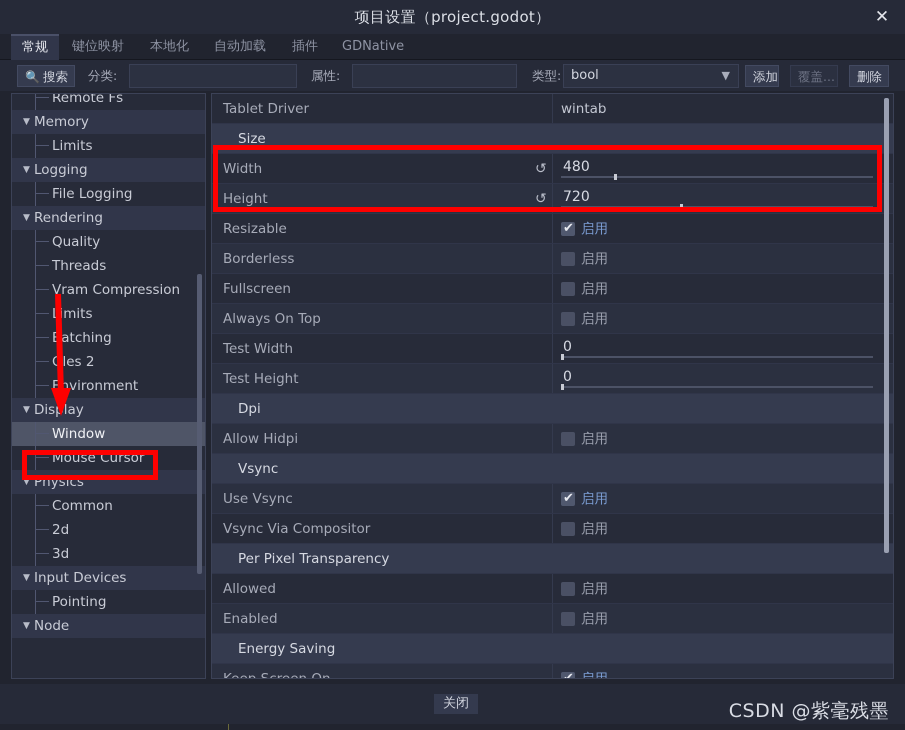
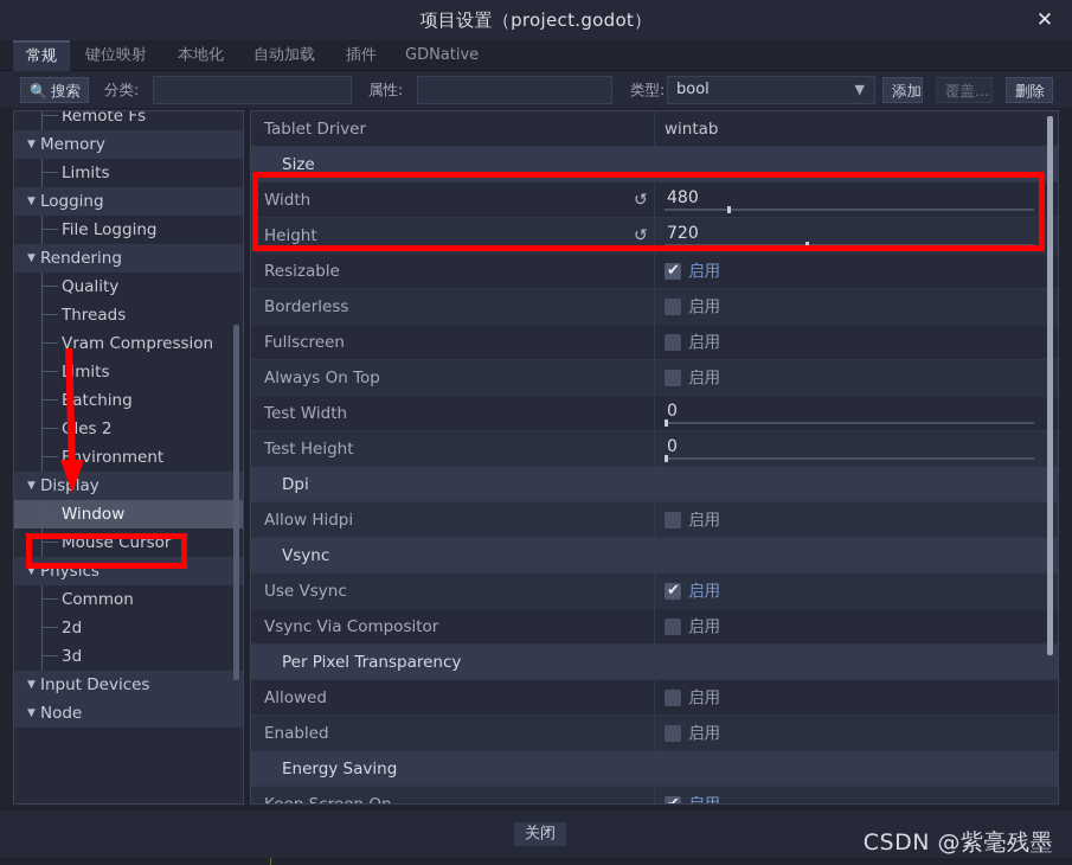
  项目设置（project.godot）
  ✕
  常规
  键位映射
  本地化
  自动加载
  插件
  GDNative
  🔍 搜索
  分类:
  属性:
  类型:
  bool
  ▼
  添加
  覆盖...
  删除
  Remote Fs
  ▼
  Memory
  Limits
  ▼
  Logging
  File Logging
  ▼
  Rendering
  Quality
  Threads
  Vram Compression
  atching
  les 2
  Environment
  ▼
  Dislay
  Window
  Mouse Cursor
  ▼
  Physics
  Common
  2d
  3d
  ▼
  Input Devices
- Pointing
  ▼
  Node
  Tablet Driver
  wintab
  Size
  Width
  ↺
  480
  Height
  ↺
  720
  Resizable
  ✔
  启用
  Borderless
  启用
  Fullscreen
  启用
  Always On Top
  启用
  Test Width
  0
  Test Height
  0
  Dpi
  Allow Hidpi
  启用
  Vsync
  Use Vsync
  ✔
  启用
  Vsync Via Compositor
  启用
  Per Pixel Transparency
  Allowed
  启用
  Enabled
  启用
  Energy Saving
  关闭
  CSDN @紫毫残墨
